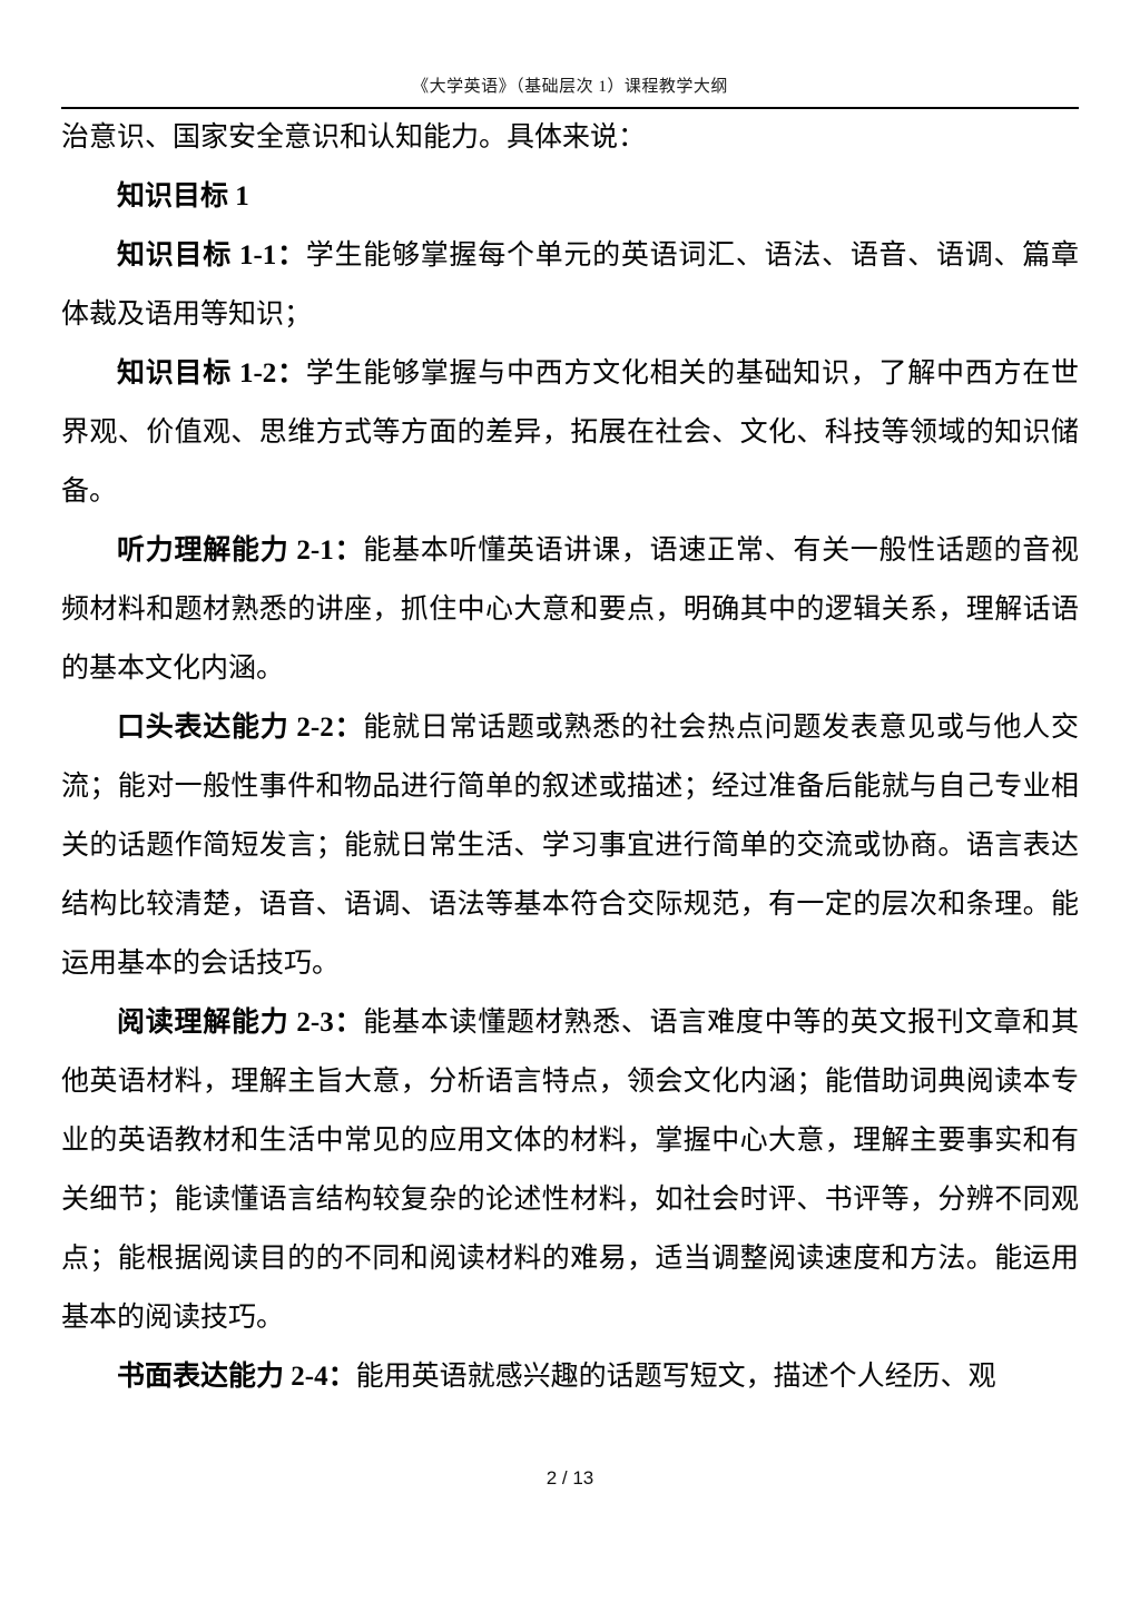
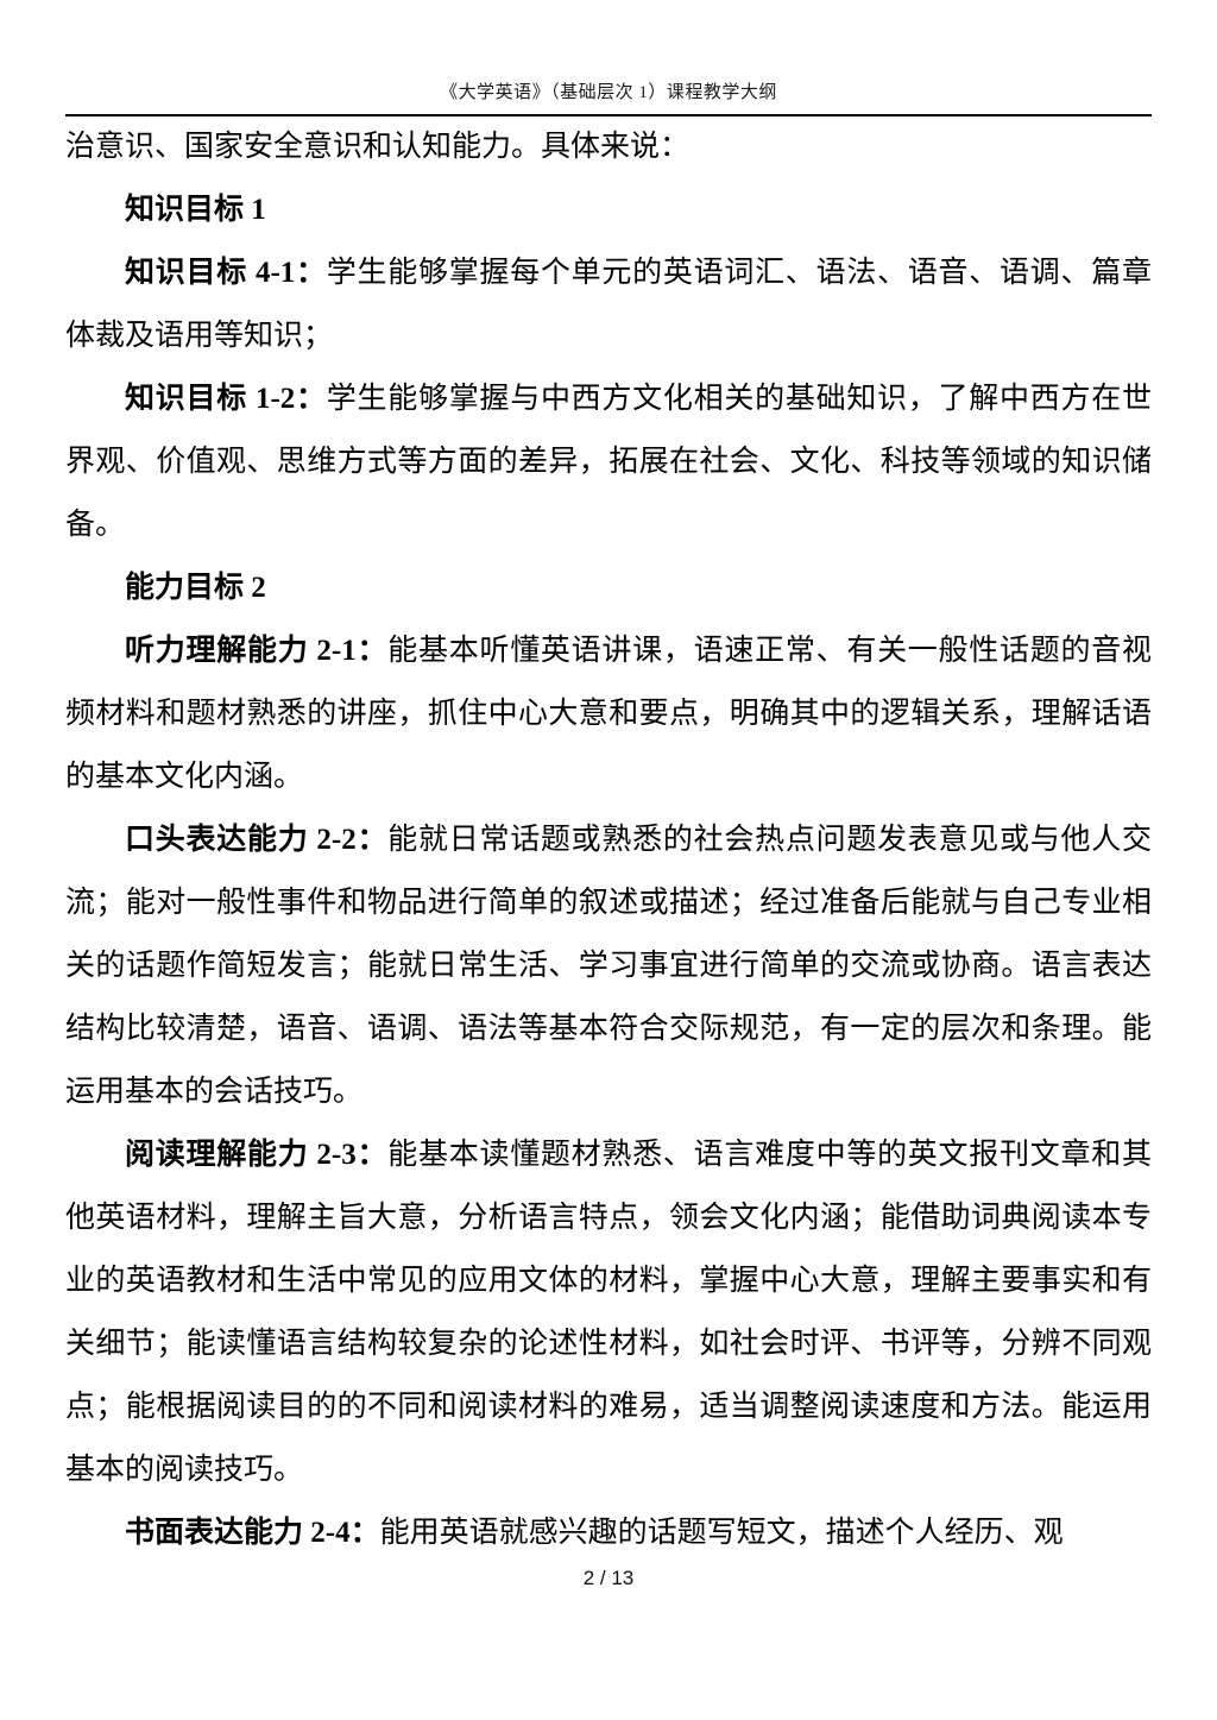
  《大学英语》（基础层次 1）课程教学大纲
  治意识、国家安全意识和认知能力。具体来说：
  知识目标 1
- 知识目标 1-1：学生能够掌握每个单元的英语词汇、语法、语音、语调、篇章体裁及语用等知识；
+ 知识目标 4-1：学生能够掌握每个单元的英语词汇、语法、语音、语调、篇章体裁及语用等知识；
  知识目标 1-2：学生能够掌握与中西方文化相关的基础知识，了解中西方在世界观、价值观、思维方式等方面的差异，拓展在社会、文化、科技等领域的知识储备。
+ 能力目标 2
  听力理解能力 2-1：能基本听懂英语讲课，语速正常、有关一般性话题的音视频材料和题材熟悉的讲座，抓住中心大意和要点，明确其中的逻辑关系，理解话语的基本文化内涵。
  口头表达能力 2-2：能就日常话题或熟悉的社会热点问题发表意见或与他人交流；能对一般性事件和物品进行简单的叙述或描述；经过准备后能就与自己专业相关的话题作简短发言；能就日常生活、学习事宜进行简单的交流或协商。语言表达结构比较清楚，语音、语调、语法等基本符合交际规范，有一定的层次和条理。能运用基本的会话技巧。
  阅读理解能力 2-3：能基本读懂题材熟悉、语言难度中等的英文报刊文章和其他英语材料，理解主旨大意，分析语言特点，领会文化内涵；能借助词典阅读本专业的英语教材和生活中常见的应用文体的材料，掌握中心大意，理解主要事实和有关细节；能读懂语言结构较复杂的论述性材料，如社会时评、书评等，分辨不同观点；能根据阅读目的的不同和阅读材料的难易，适当调整阅读速度和方法。能运用基本的阅读技巧。
  书面表达能力 2-4：能用英语就感兴趣的话题写短文，描述个人经历、观
  2 / 13
